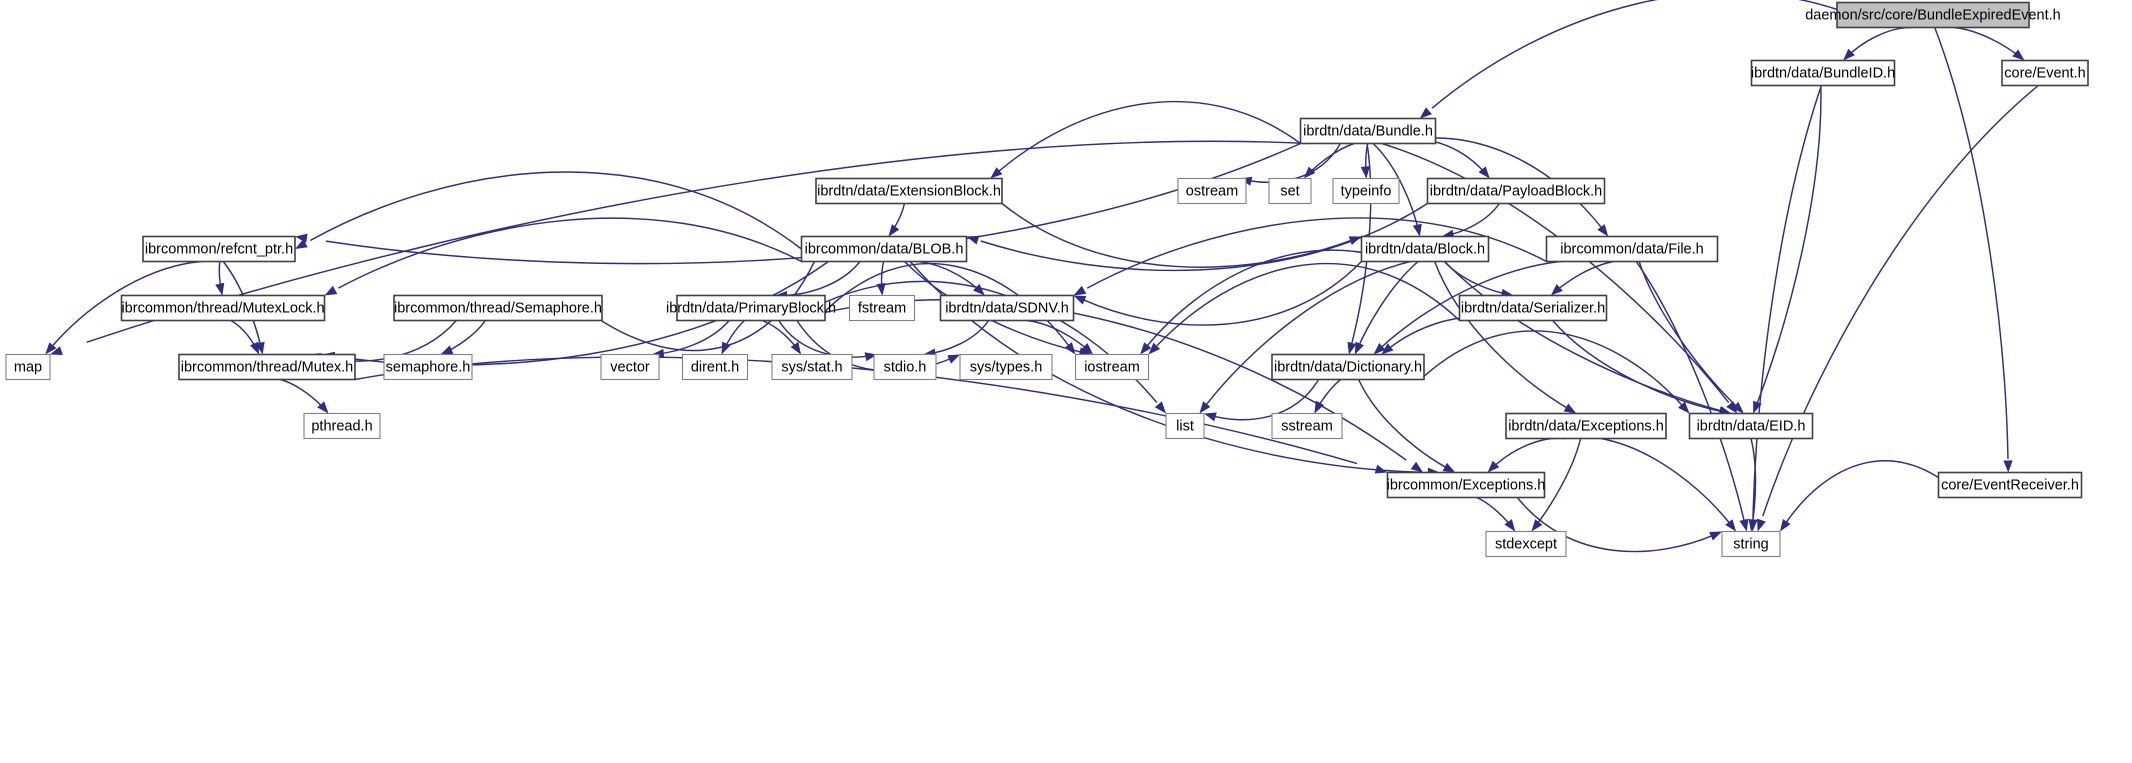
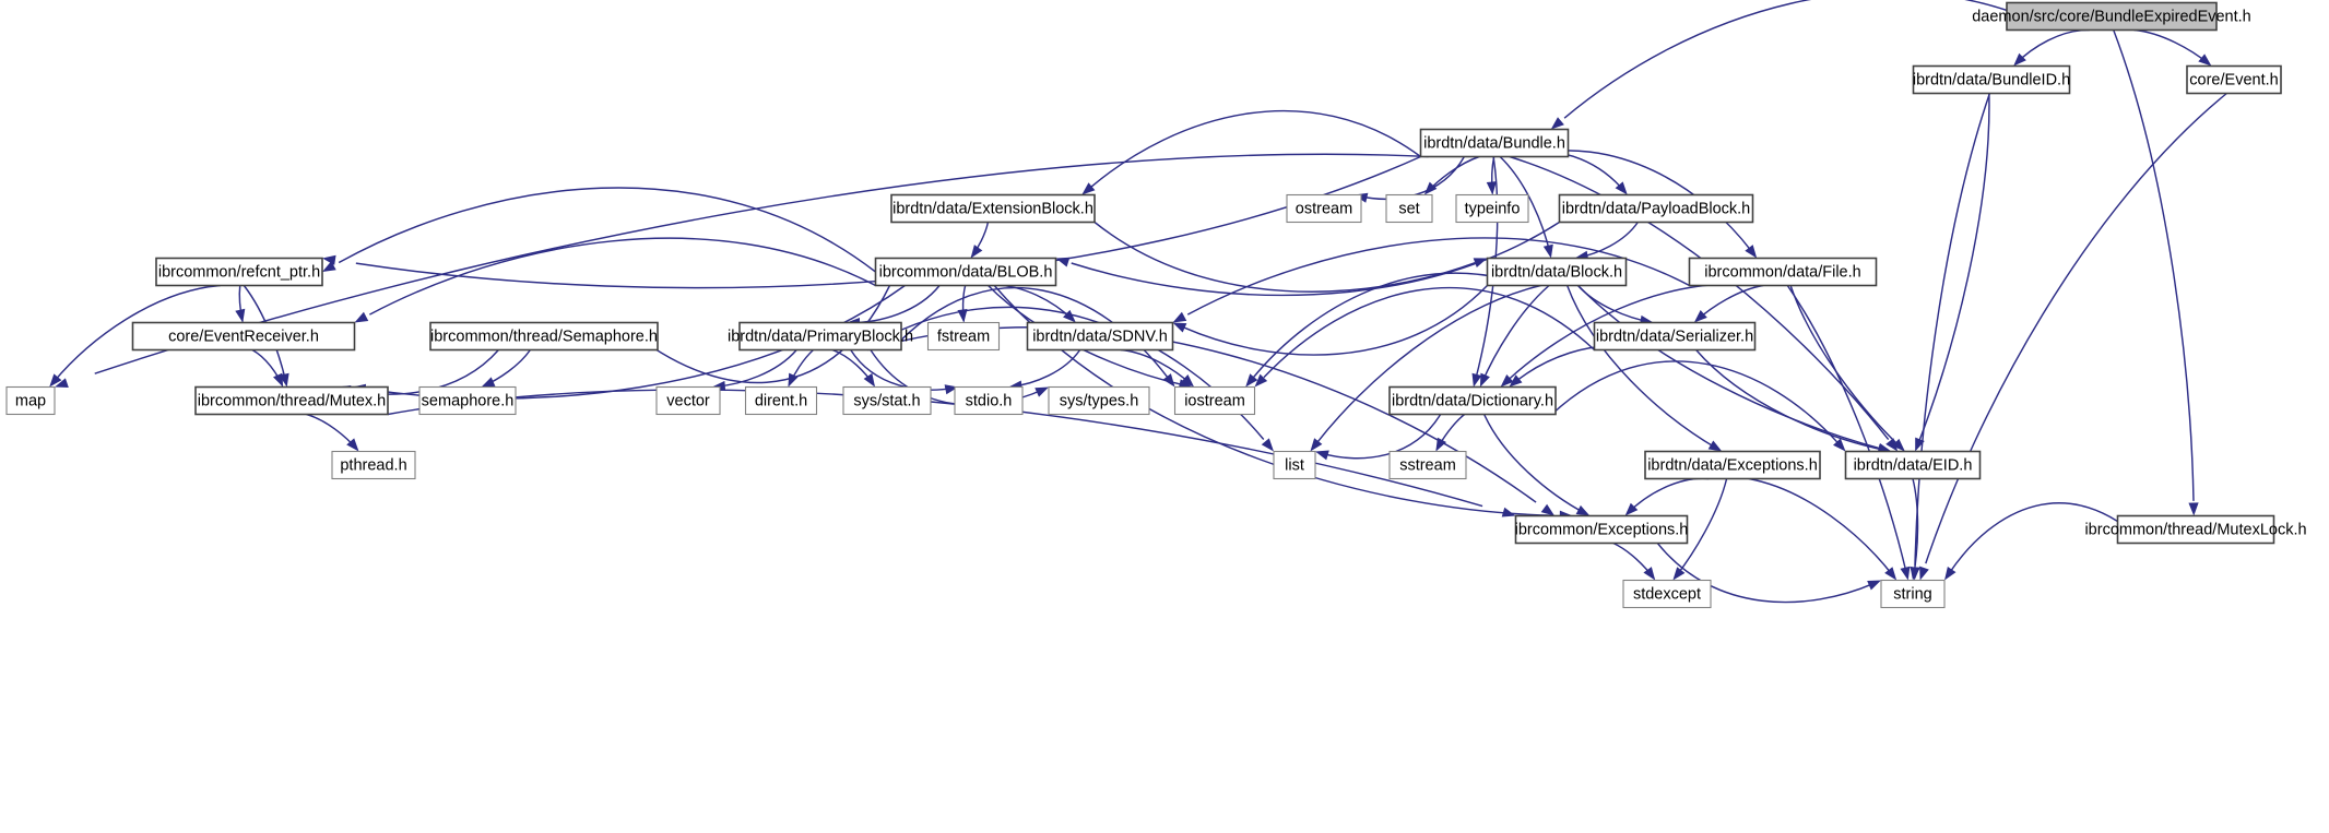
  daemon/src/core/BundleExpiredEvent.h
  ibrdtn/data/BundleID.h
  core/Event.h
  ibrdtn/data/Bundle.h
  ibrdtn/data/ExtensionBlock.h
  ostream
  set
  typeinfo
  ibrdtn/data/PayloadBlock.h
  ibrcommon/refcnt_ptr.h
  ibrcommon/data/BLOB.h
  ibrdtn/data/Block.h
  ibrcommon/data/File.h
- ibrcommon/thread/MutexLock.h
+ core/EventReceiver.h
  ibrcommon/thread/Semaphore.h
  ibrdtn/data/PrimaryBlock.h
  fstream
  ibrdtn/data/SDNV.h
  ibrdtn/data/Serializer.h
  map
  ibrcommon/thread/Mutex.h
  semaphore.h
  vector
  dirent.h
  sys/stat.h
  stdio.h
  sys/types.h
  iostream
  ibrdtn/data/Dictionary.h
  pthread.h
  list
  sstream
  ibrdtn/data/Exceptions.h
  ibrdtn/data/EID.h
  ibrcommon/Exceptions.h
- core/EventReceiver.h
+ ibrcommon/thread/MutexLock.h
  stdexcept
  string
